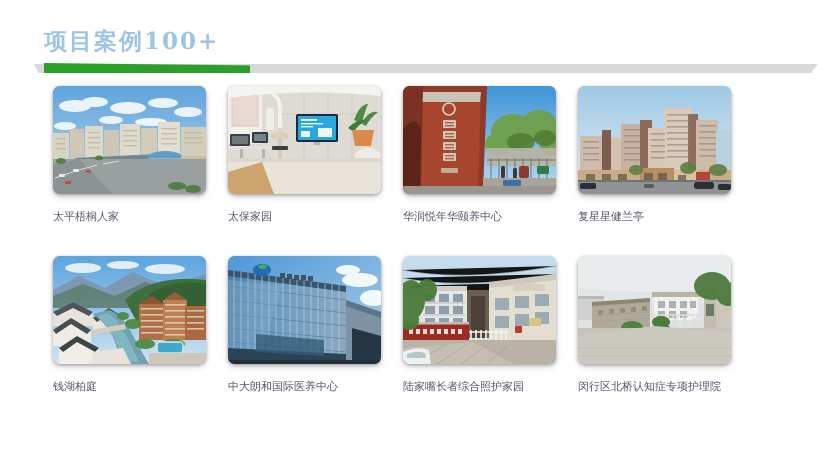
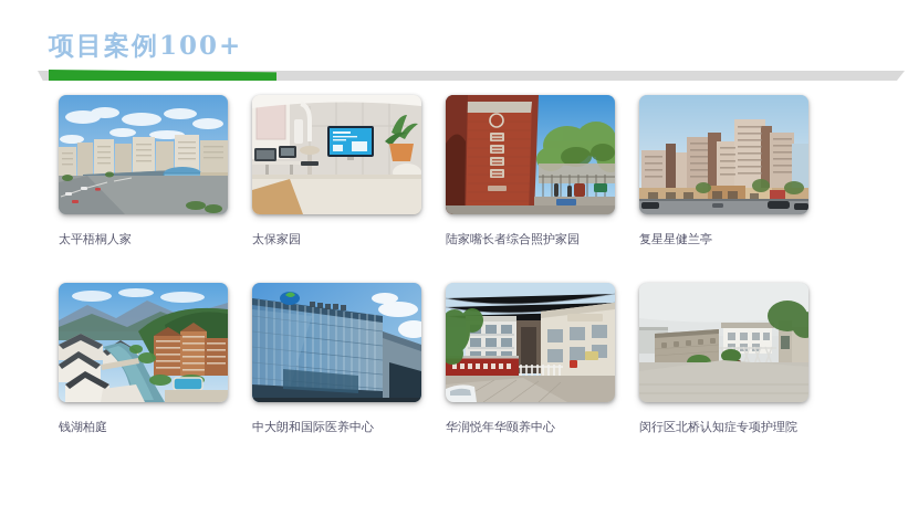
  项目案例100+
  太平梧桐人家
  太保家园
- 华润悦年华颐养中心
+ 陆家嘴长者综合照护家园
  复星星健兰亭
  钱湖柏庭
  中大朗和国际医养中心
- 陆家嘴长者综合照护家园
+ 华润悦年华颐养中心
  闵行区北桥认知症专项护理院
